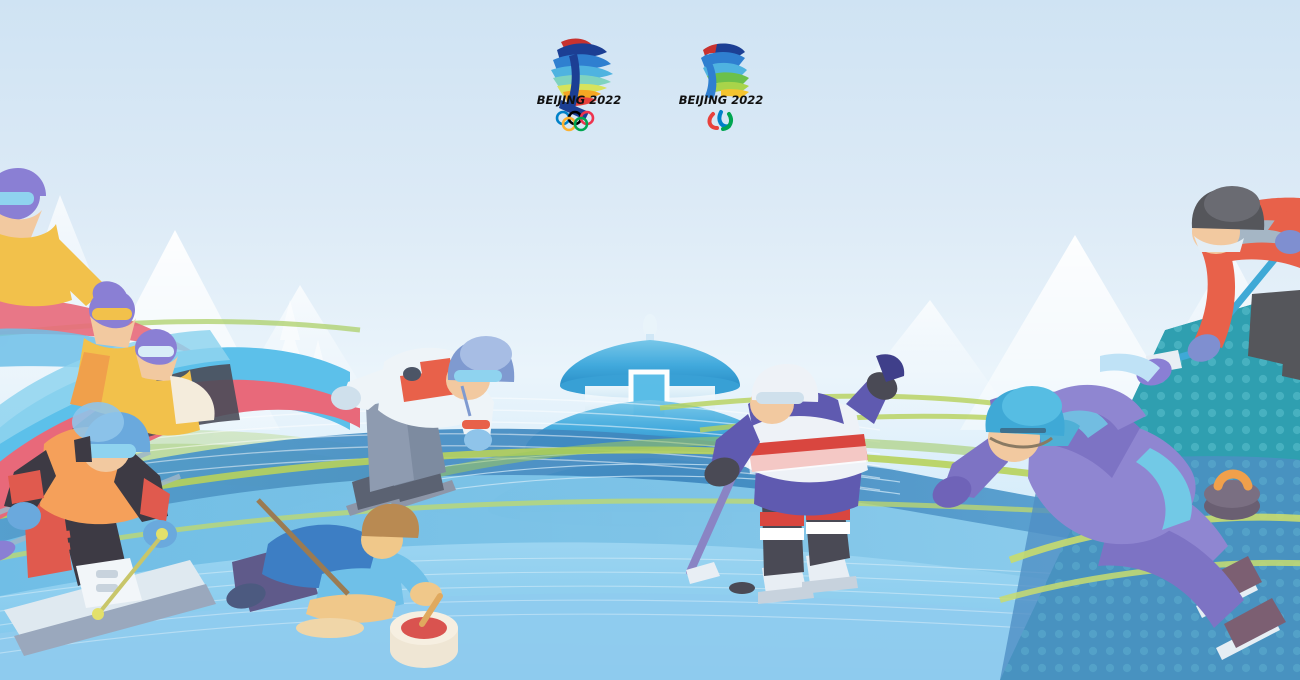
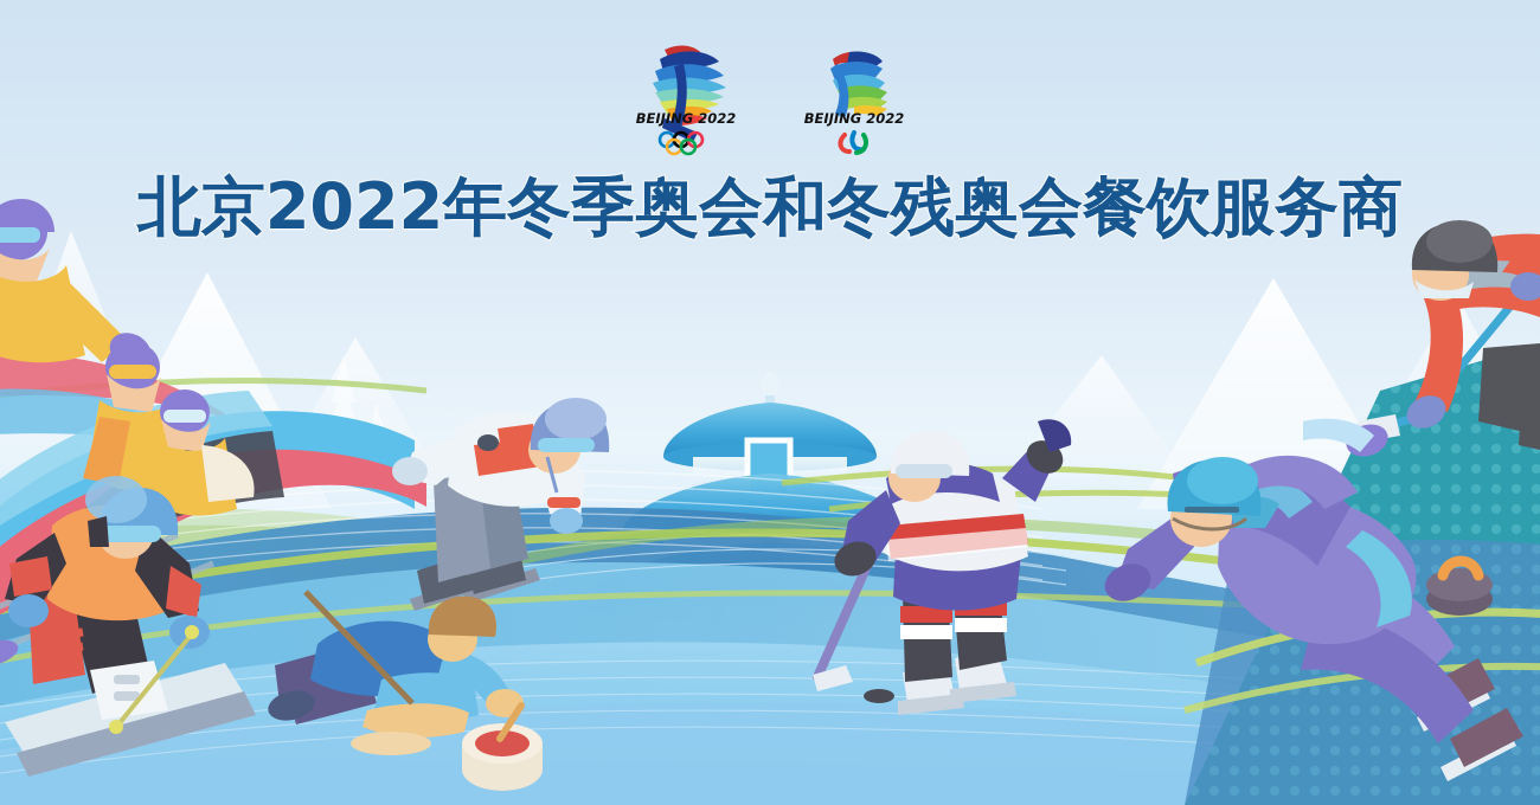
  BEIJING 2022
  BEIJING 2022
+ 北京2022年冬季奥会和冬残奥会餐饮服务商
